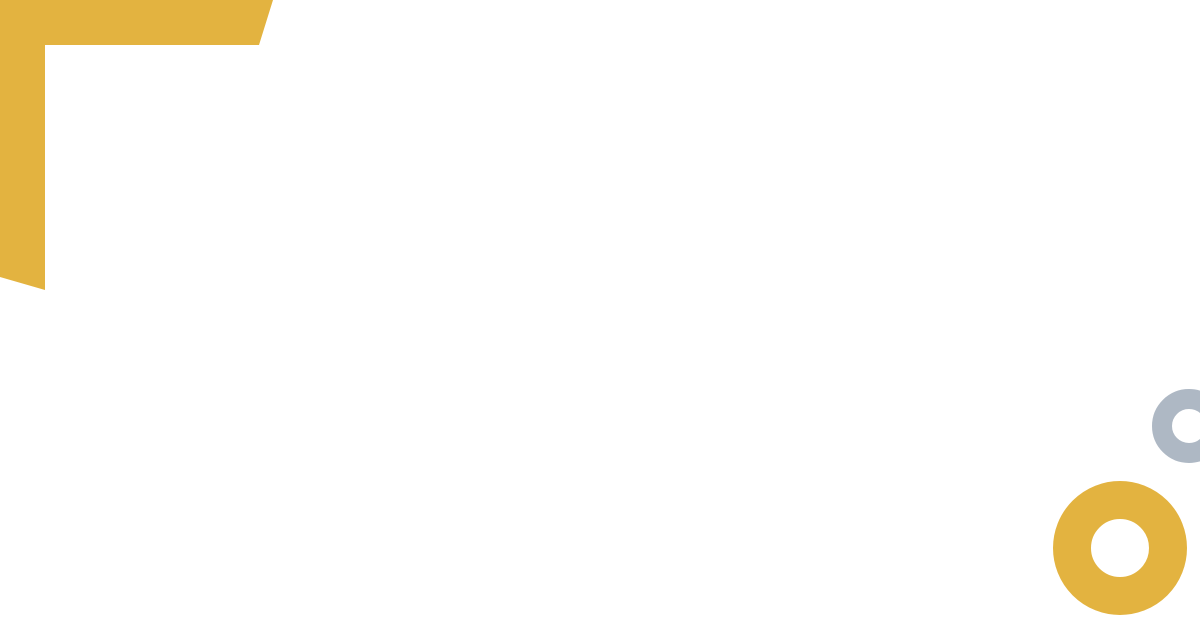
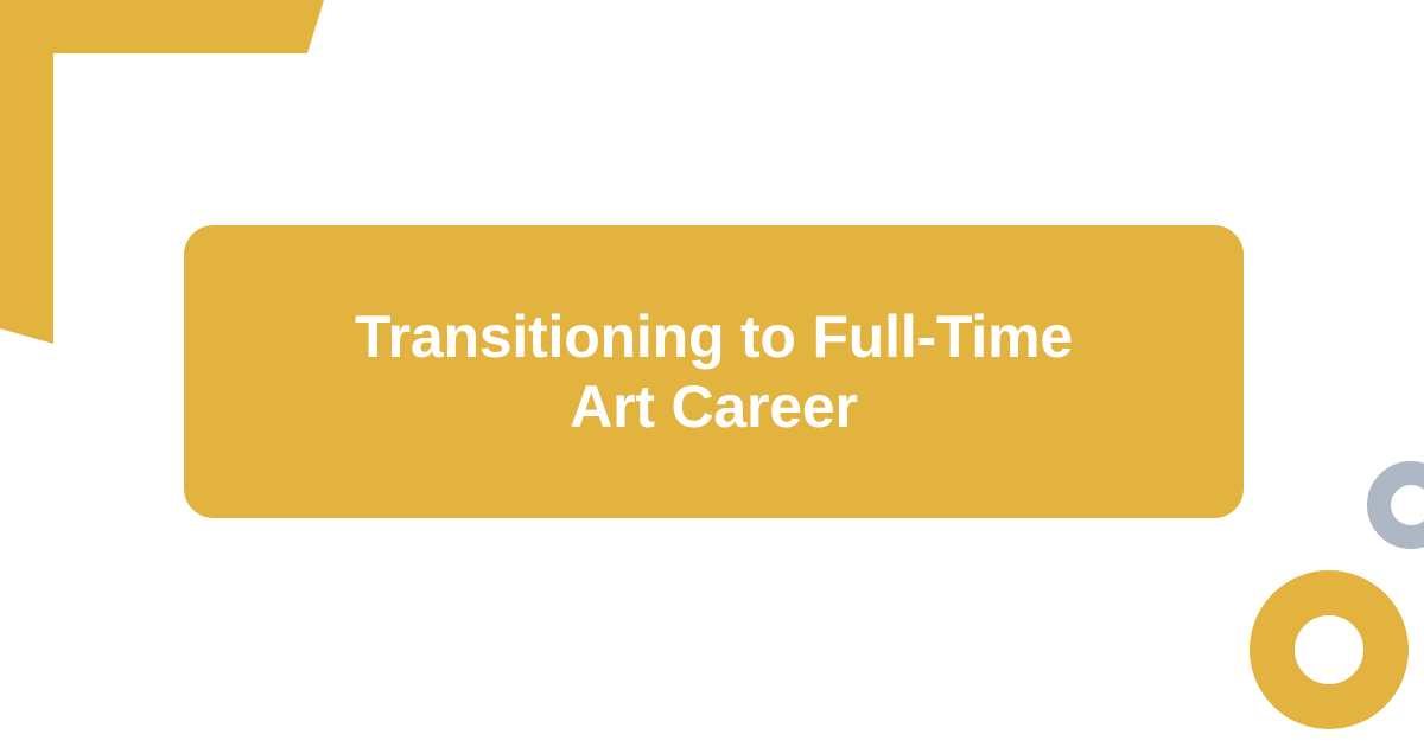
+ Transitioning to Full-Time
+ Art Career
